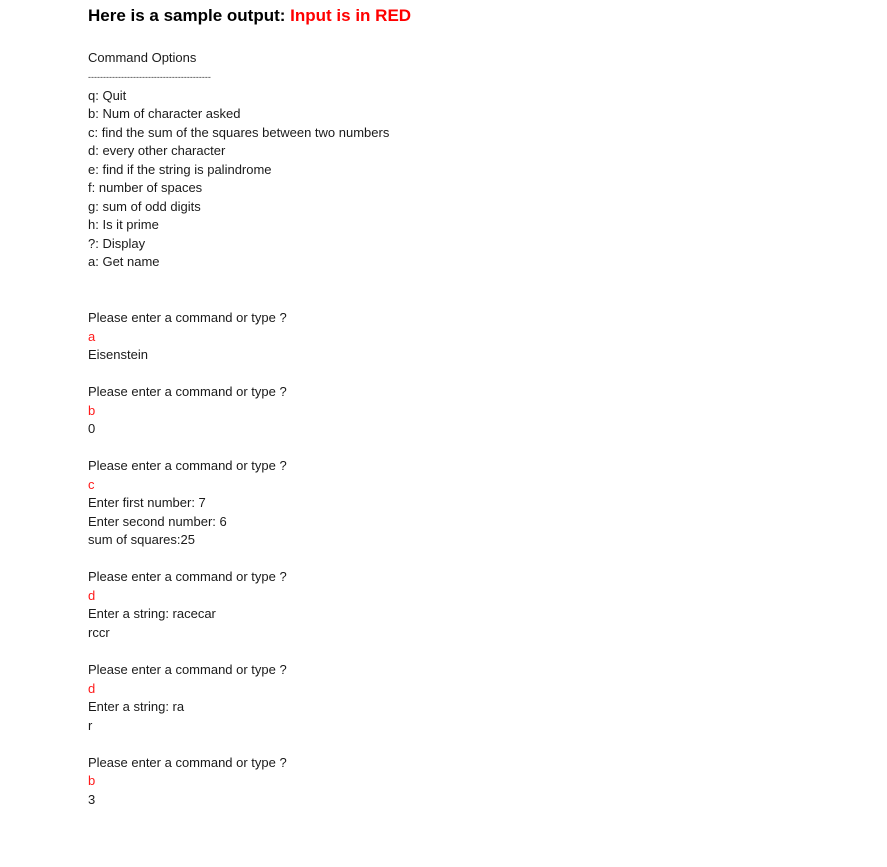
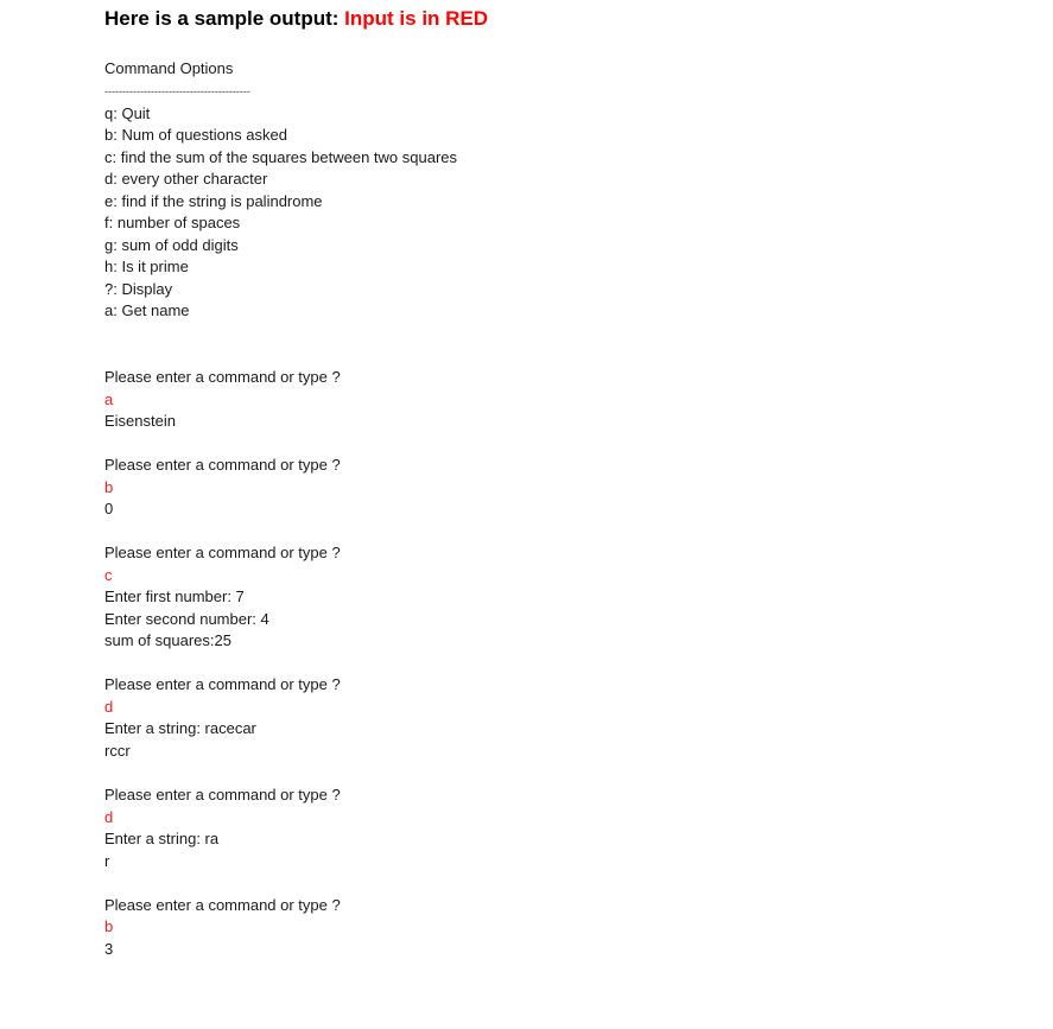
  Here is a sample output: Input is in RED
  Command Options
  -----------------------------------------
  q: Quit
- b: Num of character asked
+ b: Num of questions asked
- c: find the sum of the squares between two numbers
+ c: find the sum of the squares between two squares
  d: every other character
  e: find if the string is palindrome
  f: number of spaces
  g: sum of odd digits
  h: Is it prime
  ?: Display
  a: Get name
  Please enter a command or type ?
  a
  Eisenstein
  Please enter a command or type ?
  b
  0
  Please enter a command or type ?
  c
  Enter first number: 7
- Enter second number: 6
+ Enter second number: 4
  sum of squares:25
  Please enter a command or type ?
  d
  Enter a string: racecar
  rccr
  Please enter a command or type ?
  d
  Enter a string: ra
  r
  Please enter a command or type ?
  b
  3
